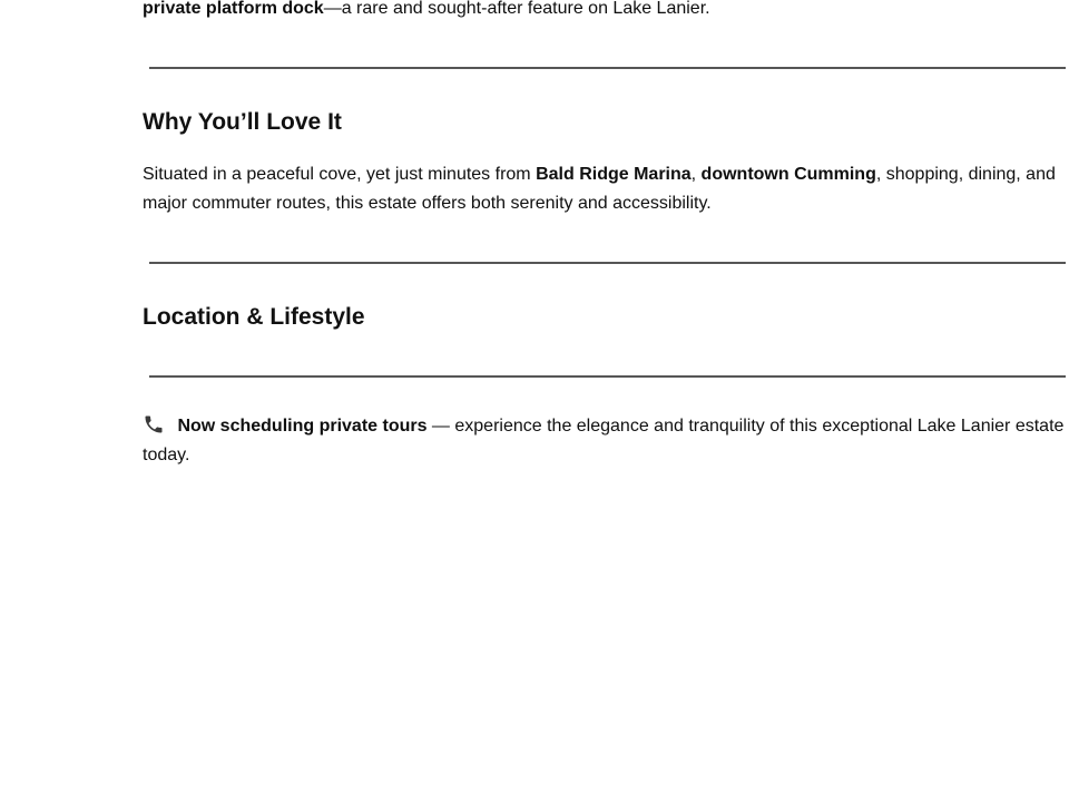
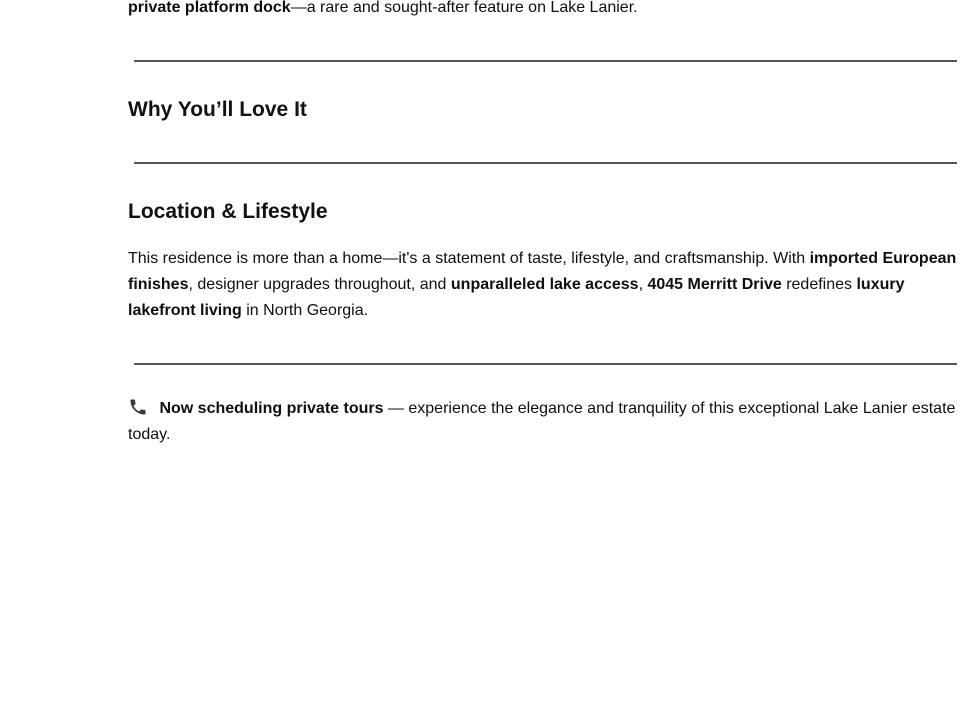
  private platform dock—a rare and sought-after feature on Lake Lanier.
  Why You’ll Love It
- Situated in a peaceful cove, yet just minutes from Bald Ridge Marina, downtown Cumming, shopping, dining, and major commuter routes, this estate offers both serenity and accessibility.
  Location & Lifestyle
+ This residence is more than a home—it's a statement of taste, lifestyle, and craftsmanship. With imported European finishes, designer upgrades throughout, and unparalleled lake access, 4045 Merritt Drive redefines luxury lakefront living in North Georgia.
  Now scheduling private tours — experience the elegance and tranquility of this exceptional Lake Lanier estate today.
